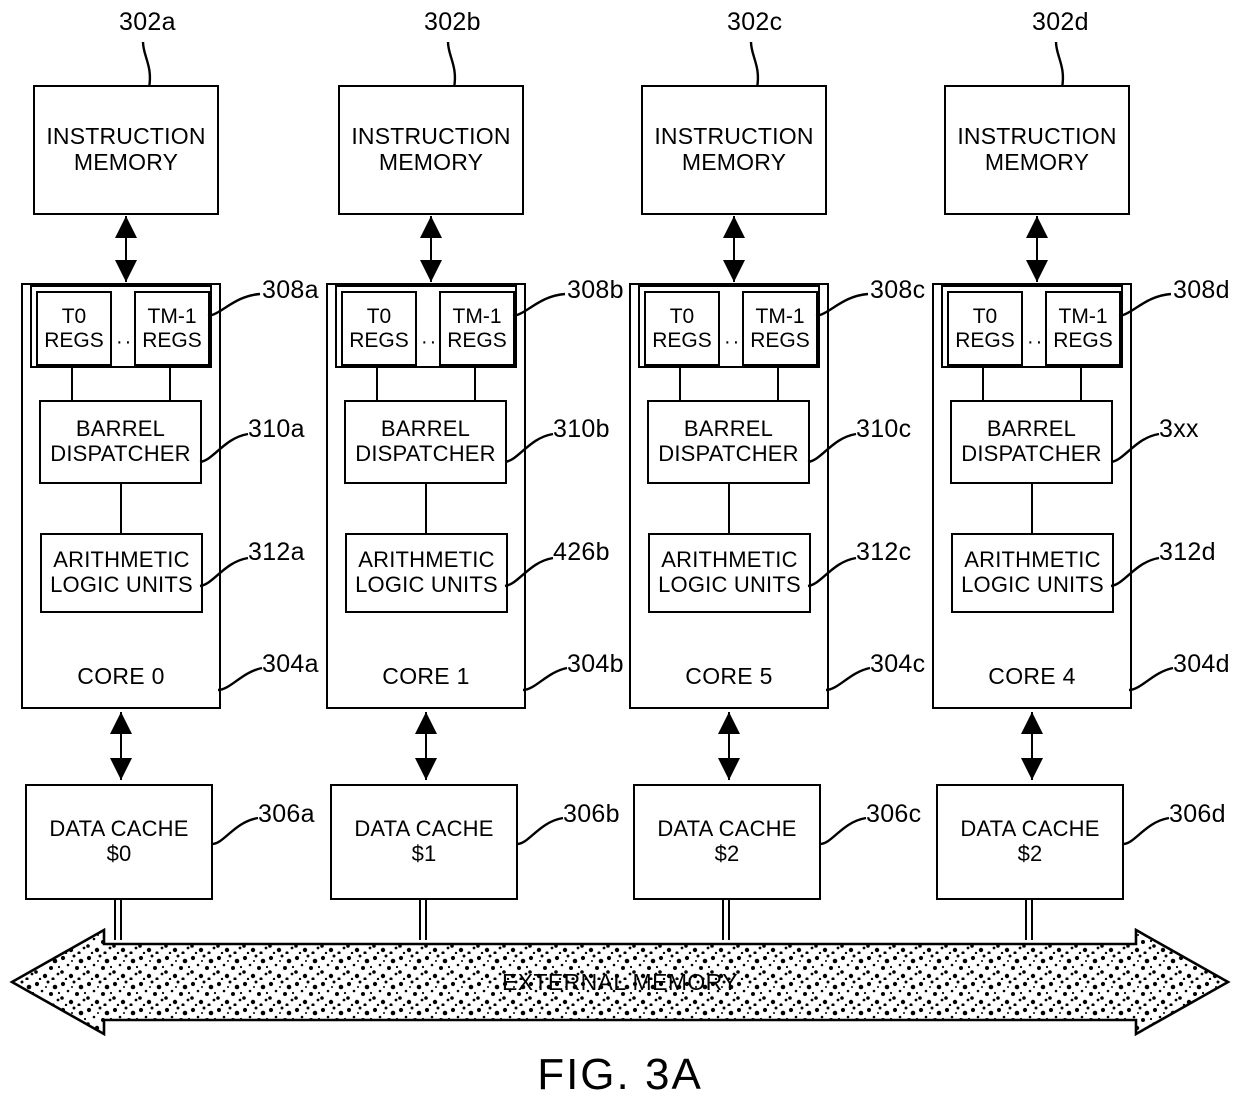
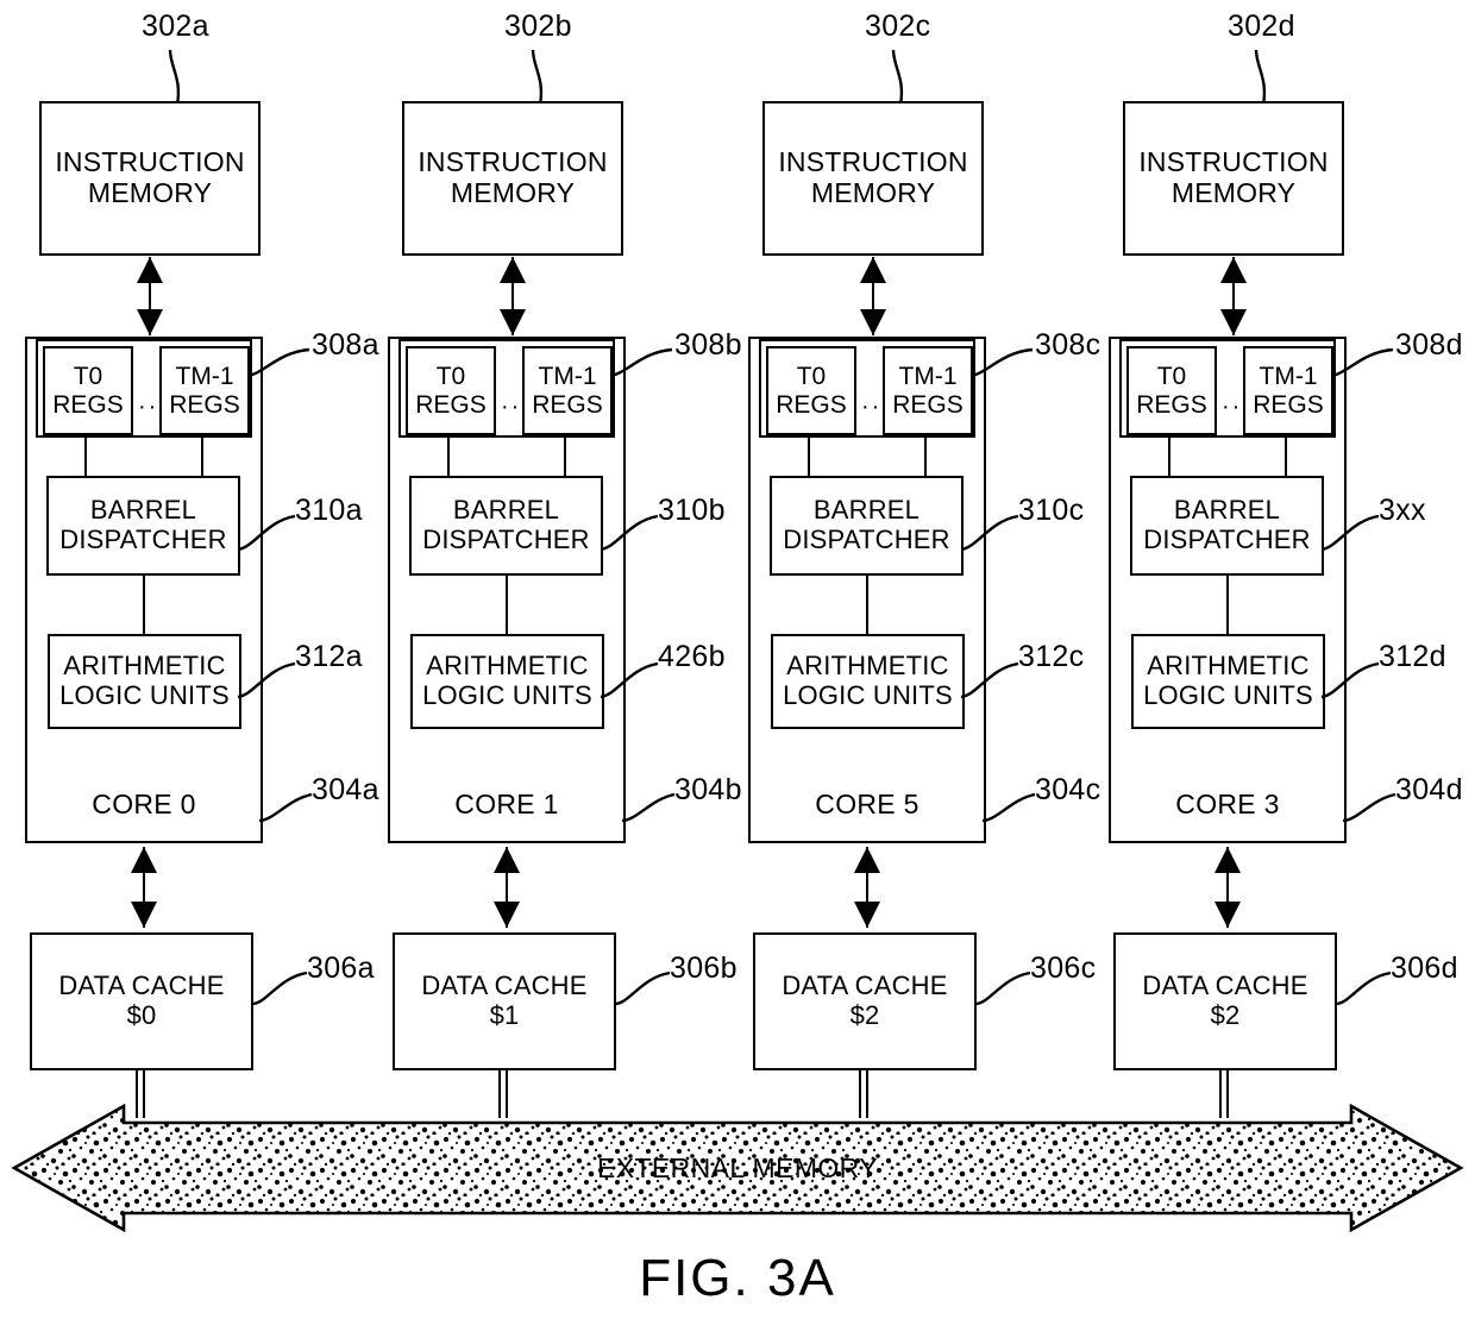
  302a
  INSTRUCTION
  MEMORY
  CORE 0
  304a
  T0
  REGS
  TM-1
  REGS
  308a
  BARREL
  DISPATCHER
  310a
  ARITHMETIC
  LOGIC UNITS
  312a
  DATA CACHE
  $0
  306a
  302b
  INSTRUCTION
  MEMORY
  CORE 1
  304b
  T0
  REGS
  TM-1
  REGS
  308b
  BARREL
  DISPATCHER
  310b
  ARITHMETIC
  LOGIC UNITS
  426b
  DATA CACHE
  $1
  306b
  302c
  INSTRUCTION
  MEMORY
  CORE 5
  304c
  T0
  REGS
  TM-1
  REGS
  308c
  BARREL
  DISPATCHER
  310c
  ARITHMETIC
  LOGIC UNITS
  312c
  DATA CACHE
  $2
  306c
  302d
  INSTRUCTION
  MEMORY
- CORE 4
+ CORE 3
  304d
  T0
  REGS
  TM-1
  REGS
  308d
  BARREL
  DISPATCHER
  3xx
  ARITHMETIC
  LOGIC UNITS
  312d
  DATA CACHE
  $2
  306d
  EXTERNAL MEMORY
  FIG. 3A
